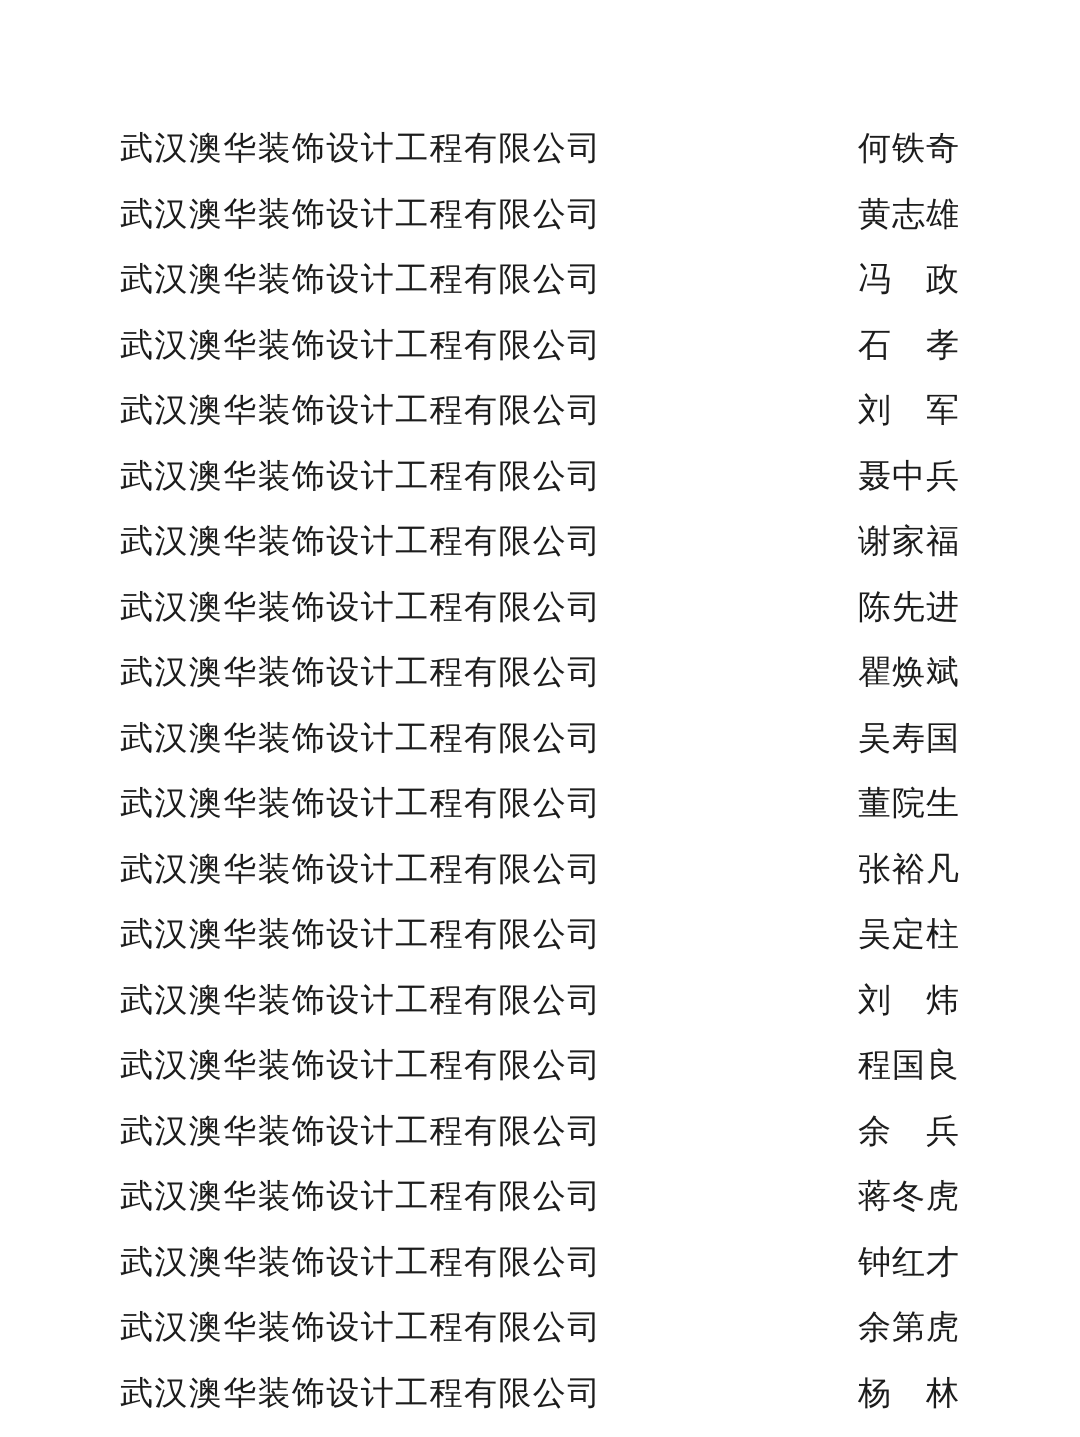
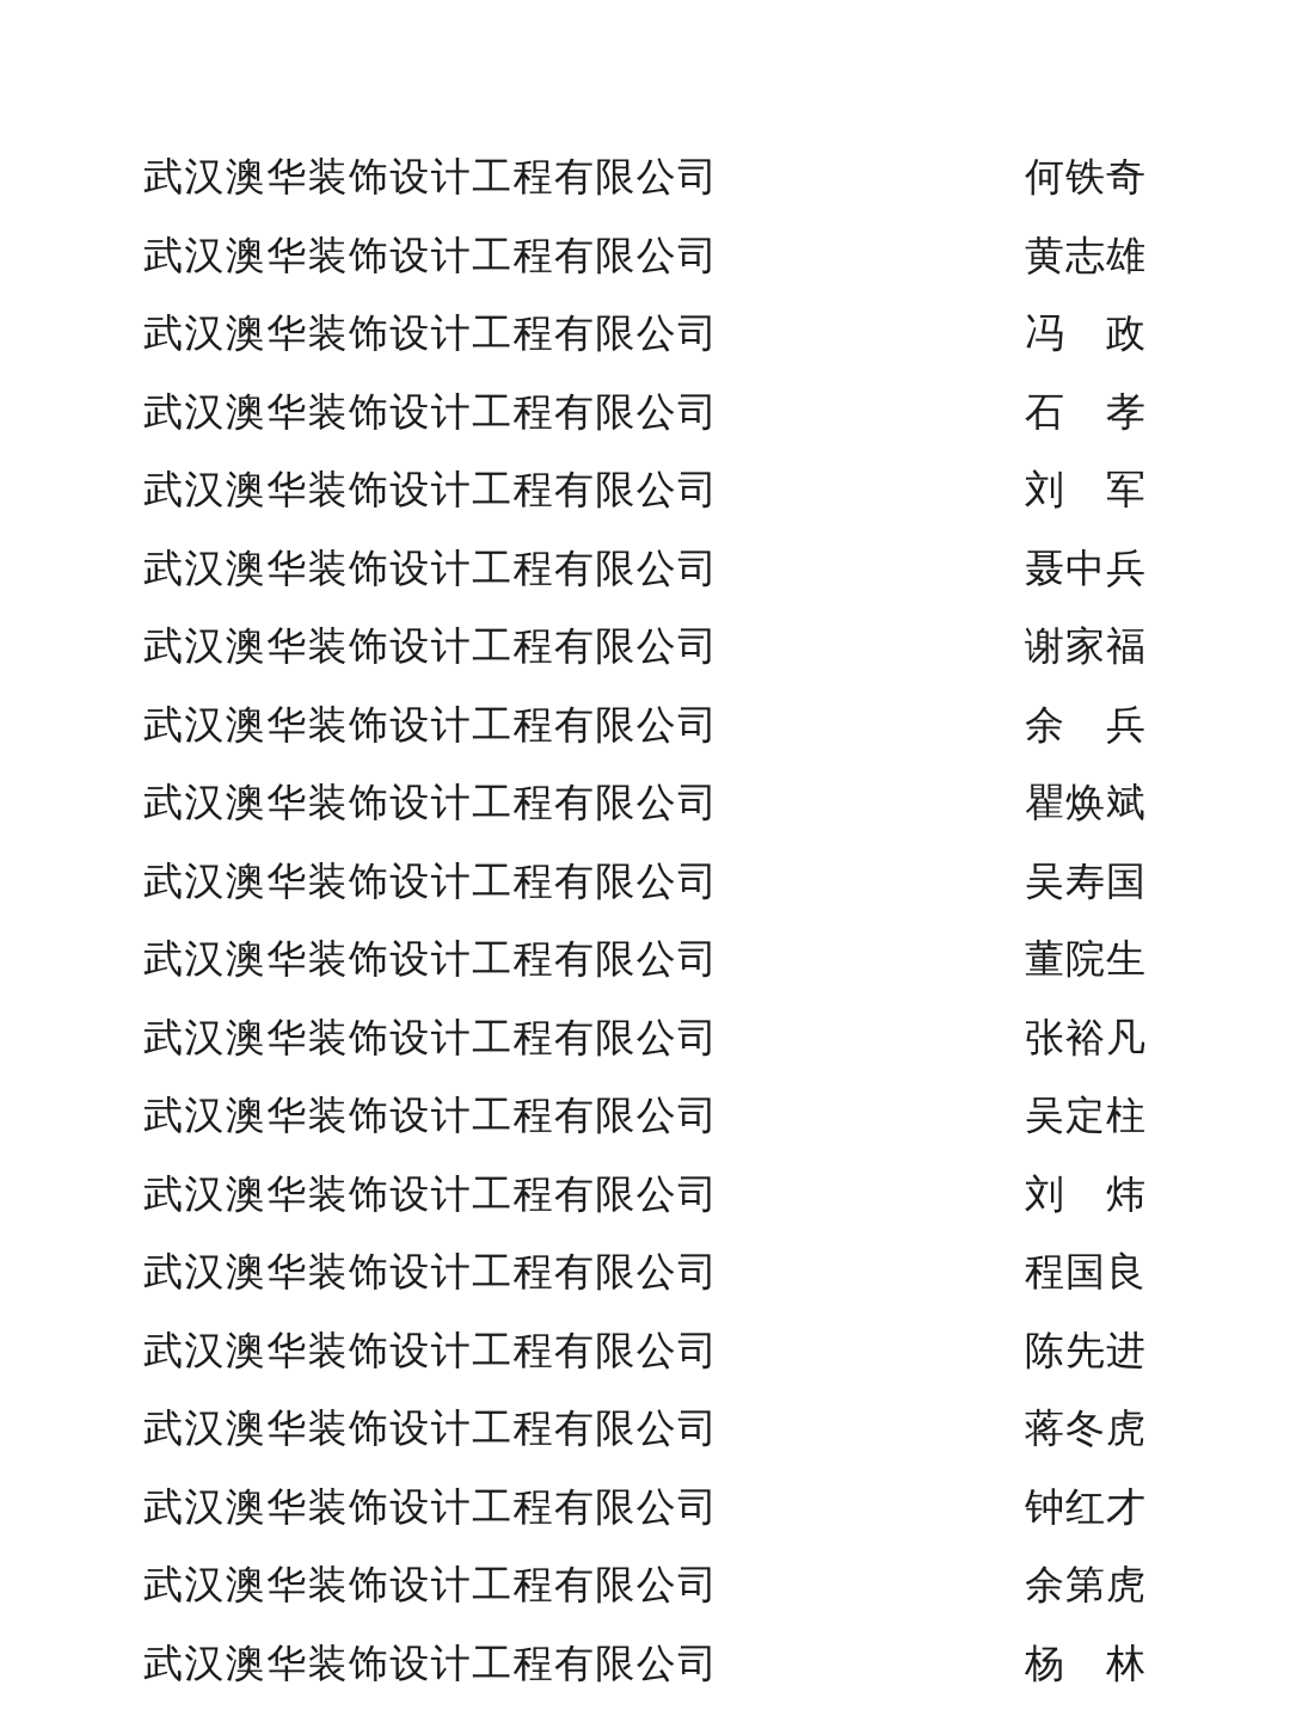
  武汉澳华装饰设计工程有限公司
  何铁奇
  武汉澳华装饰设计工程有限公司
  黄志雄
  武汉澳华装饰设计工程有限公司
  冯 政
  武汉澳华装饰设计工程有限公司
  石 孝
  武汉澳华装饰设计工程有限公司
  刘 军
  武汉澳华装饰设计工程有限公司
  聂中兵
  武汉澳华装饰设计工程有限公司
  谢家福
  武汉澳华装饰设计工程有限公司
- 陈先进
+ 余 兵
  武汉澳华装饰设计工程有限公司
  瞿焕斌
  武汉澳华装饰设计工程有限公司
  吴寿国
  武汉澳华装饰设计工程有限公司
  董院生
  武汉澳华装饰设计工程有限公司
  张裕凡
  武汉澳华装饰设计工程有限公司
  吴定柱
  武汉澳华装饰设计工程有限公司
  刘 炜
  武汉澳华装饰设计工程有限公司
  程国良
  武汉澳华装饰设计工程有限公司
- 余 兵
+ 陈先进
  武汉澳华装饰设计工程有限公司
  蒋冬虎
  武汉澳华装饰设计工程有限公司
  钟红才
  武汉澳华装饰设计工程有限公司
  余第虎
  武汉澳华装饰设计工程有限公司
  杨 林
